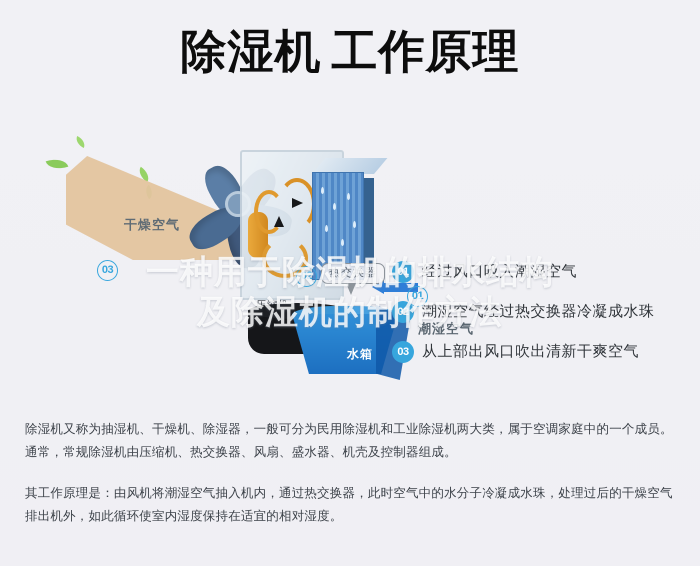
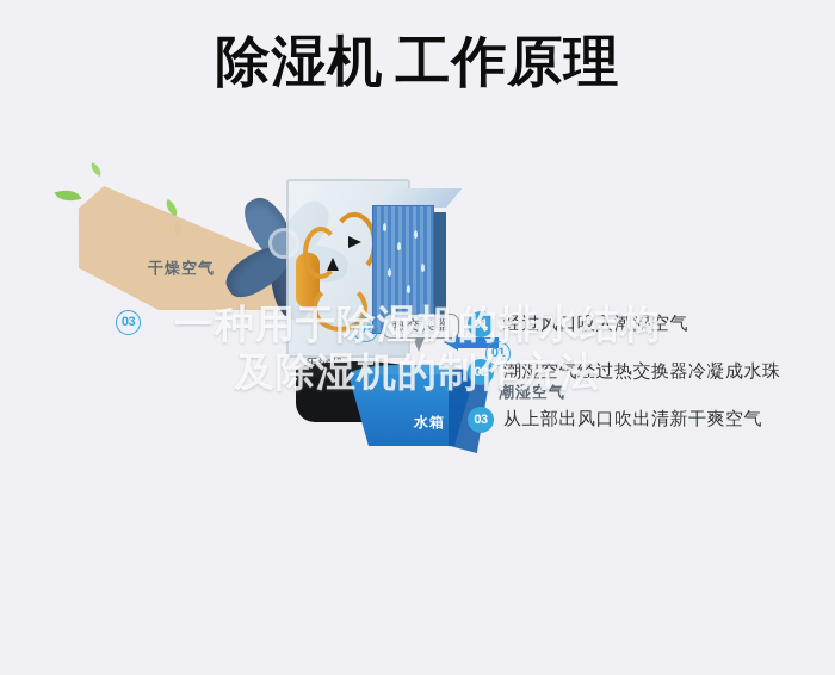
  除湿机 工作原理
  干燥空气
  水箱
  03
  02
  01
  热交换器
  潮湿空气
  01
  经过风口吸入潮湿空气
  02
  潮湿空气经过热交换器冷凝成水珠
  03
  从上部出风口吹出清新干爽空气
  一种用于除湿机的排水结构
  及除湿机的制作方法
- 除湿机又称为抽湿机、干燥机、除湿器，一般可分为民用除湿机和工业除湿机两大类，属于空调家庭中的一个成员。通常，常规除湿机由压缩机、热交换器、风扇、盛水器、机壳及控制器组成。
- 其工作原理是：由风机将潮湿空气抽入机内，通过热交换器，此时空气中的水分子冷凝成水珠，处理过后的干燥空气排出机外，如此循环使室内湿度保持在适宜的相对湿度。
